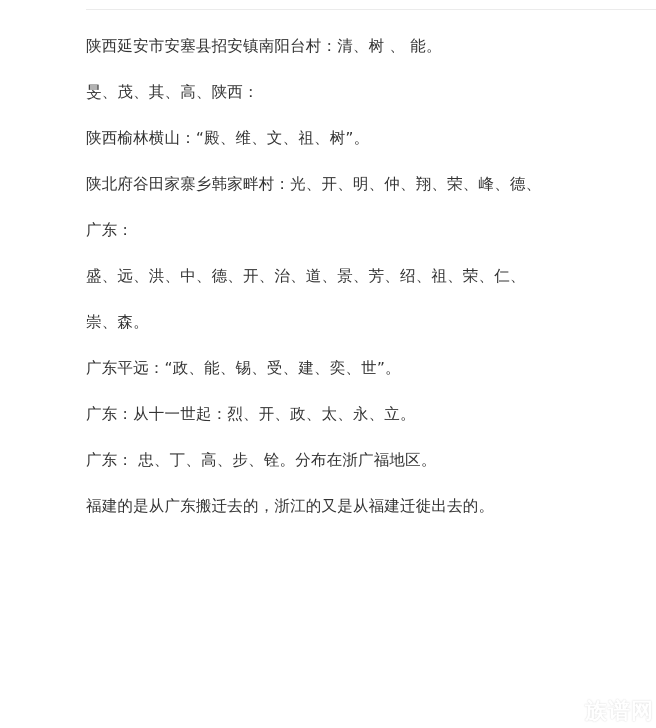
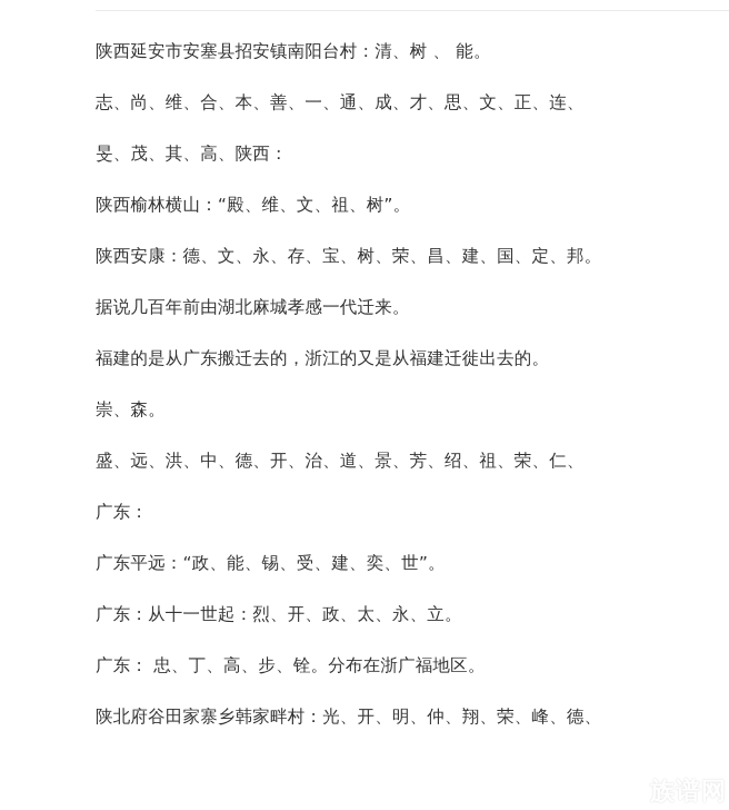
  陕西延安市安塞县招安镇南阳台村：清、树 、 能。
+ 志、尚、维、合、本、善、一、通、成、才、思、文、正、连、
  旻、茂、其、高、陕西：
  陕西榆林横山：“殿、维、文、祖、树”。
+ 陕西安康：德、文、永、存、宝、树、荣、昌、建、国、定、邦。
+ 据说几百年前由湖北麻城孝感一代迁来。
- 陕北府谷田家寨乡韩家畔村：光、开、明、仲、翔、荣、峰、德、
+ 福建的是从广东搬迁去的，浙江的又是从福建迁徙出去的。
- 广东：
+ 崇、森。
  盛、远、洪、中、德、开、治、道、景、芳、绍、祖、荣、仁、
- 崇、森。
+ 广东：
  广东平远：“政、能、锡、受、建、奕、世”。
  广东：从十一世起：烈、开、政、太、永、立。
  广东： 忠、丁、高、步、铨。分布在浙广福地区。
- 福建的是从广东搬迁去的，浙江的又是从福建迁徙出去的。
+ 陕北府谷田家寨乡韩家畔村：光、开、明、仲、翔、荣、峰、德、
